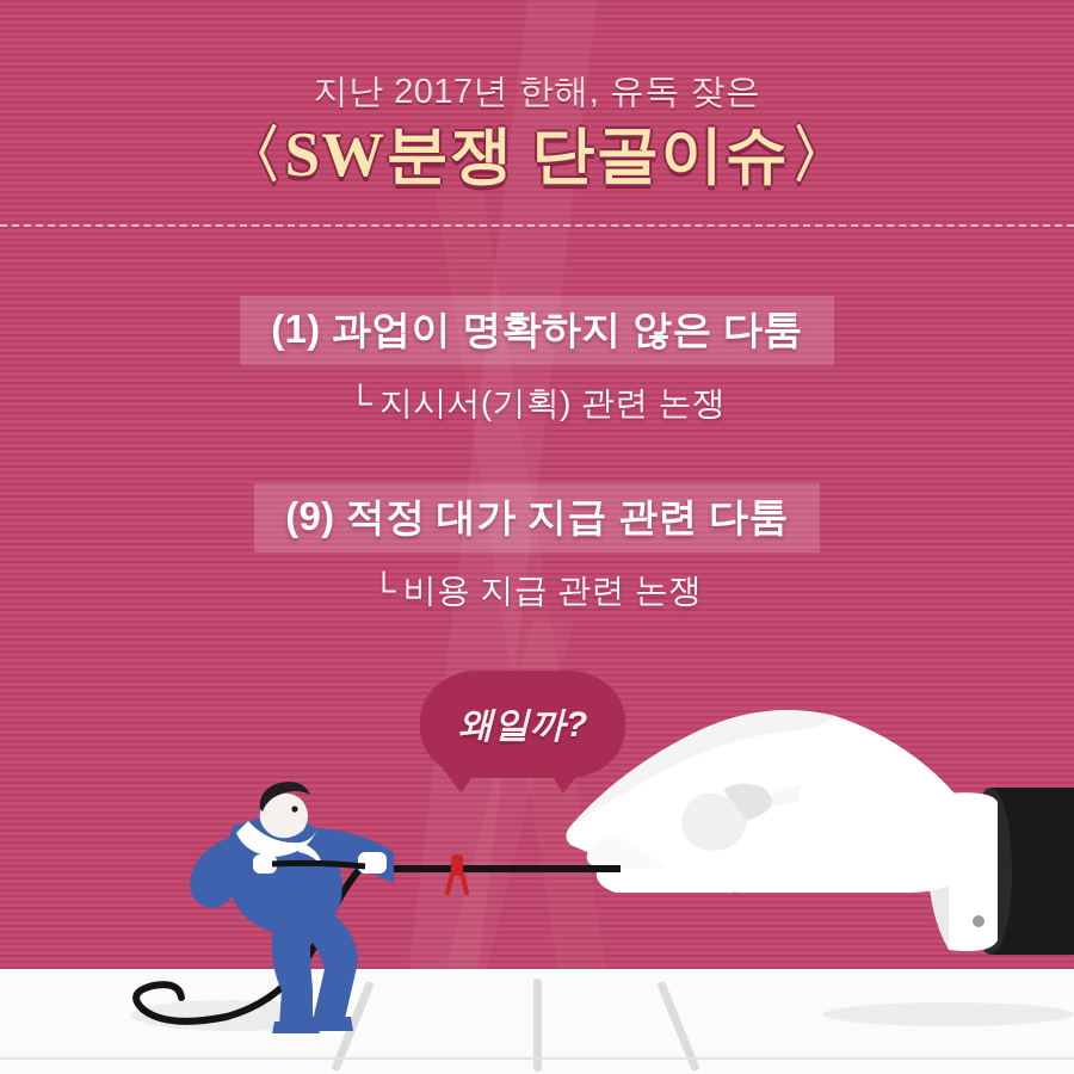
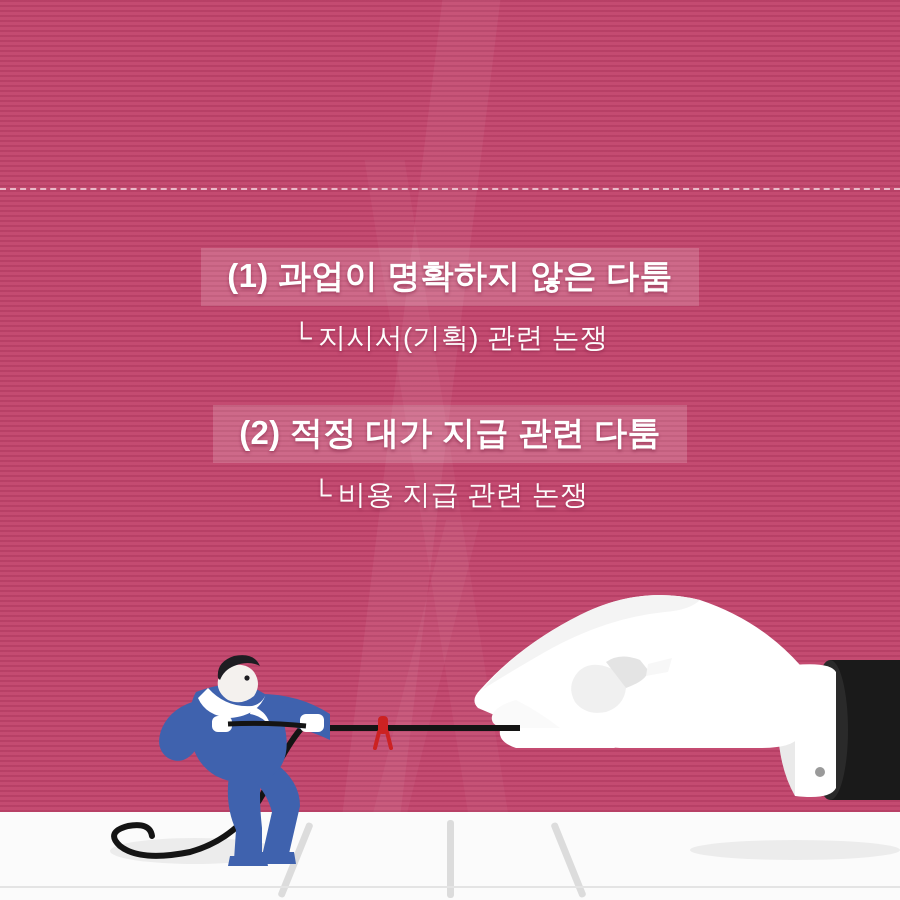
- 지난 2017년 한해, 유독 잦은
- 〈SW분쟁 단골이슈〉
  (1) 과업이 명확하지 않은 다툼
  └ 지시서(기획) 관련 논쟁
- (9) 적정 대가 지급 관련 다툼
+ (2) 적정 대가 지급 관련 다툼
  └ 비용 지급 관련 논쟁
- 왜일까?
